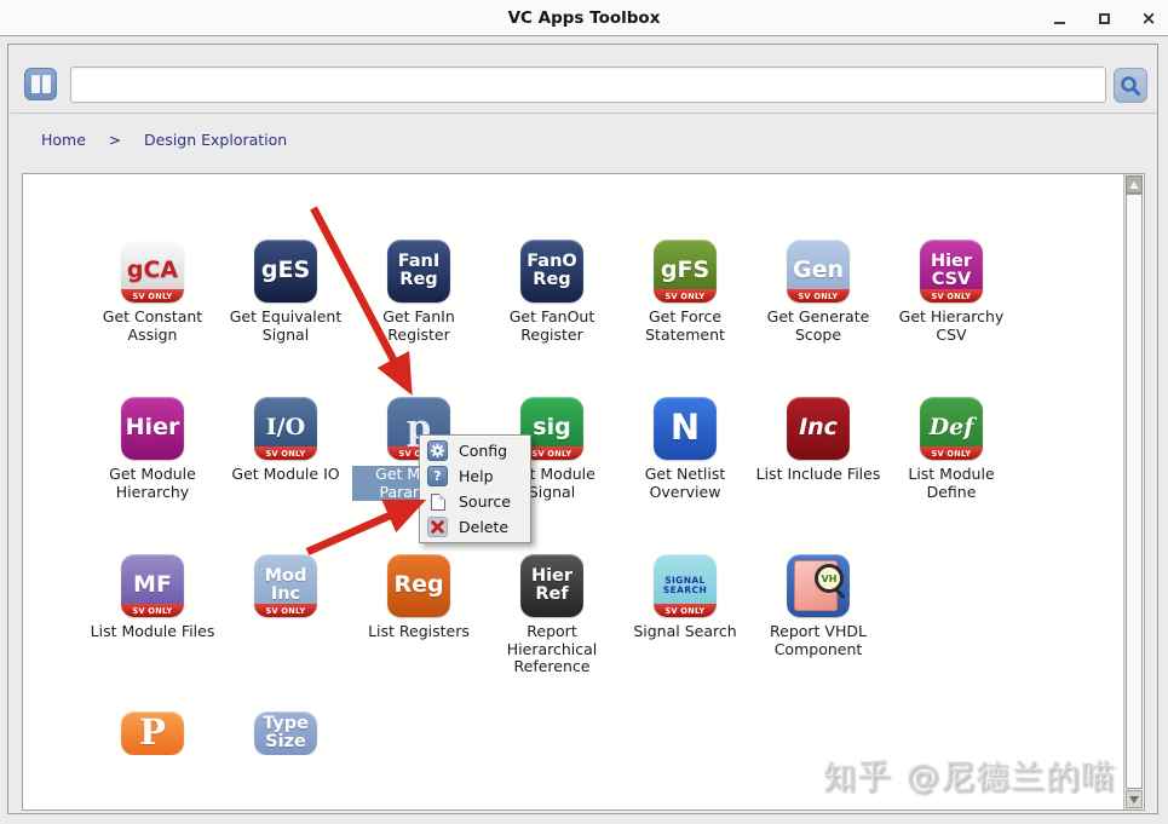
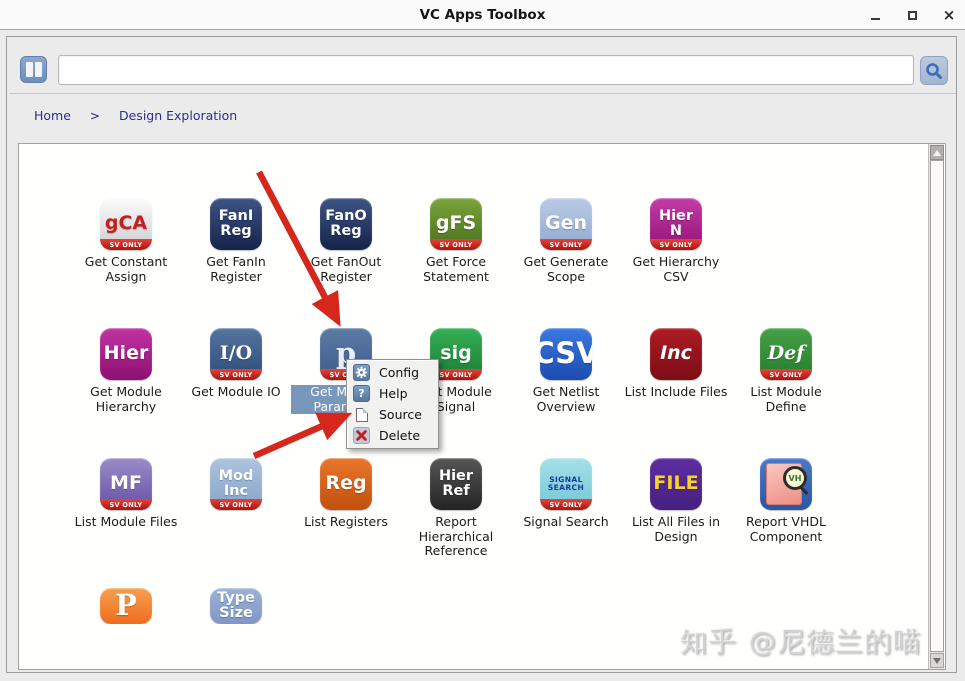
  VC Apps Toolbox
  ×
  Home
  >
  Design Exploration
  gCA
  SV ONLY
  Get Constant Assign
- gES
- Get Equivalent Signal
  FanI
  Reg
  Get FanIn Register
  FanO
  Reg
  Get FanOut Register
  gFS
  SV ONLY
  Get Force Statement
  Gen
  SV ONLY
  Get Generate Scope
  Hier
- CSV
+ N
  SV ONLY
  Get Hierarchy CSV
  Hier
  Get Module Hierarchy
  I/O
  SV ONLY
  Get Module IO
  p
  sig
  SV ONLY
  t Module Signal
- N
+ CSV
  Get Netlist Overview
  Inc
  List Include Files
  Def
  SV ONLY
  List Module Define
  MF
  SV ONLY
  List Module Files
  Mod
  Inc
  SV ONLY
  Reg
  List Registers
  Hier
  Ref
  Report Hierarchical Reference
  SIGNAL
  SEARCH
  SV ONLY
  Signal Search
+ FILE
+ List All Files in Design
  VH
  Report VHDL Component
  P
  Type
  Size
  Config
  ?
  Help
  Source
  Delete
  知乎 @尼德兰的喵
